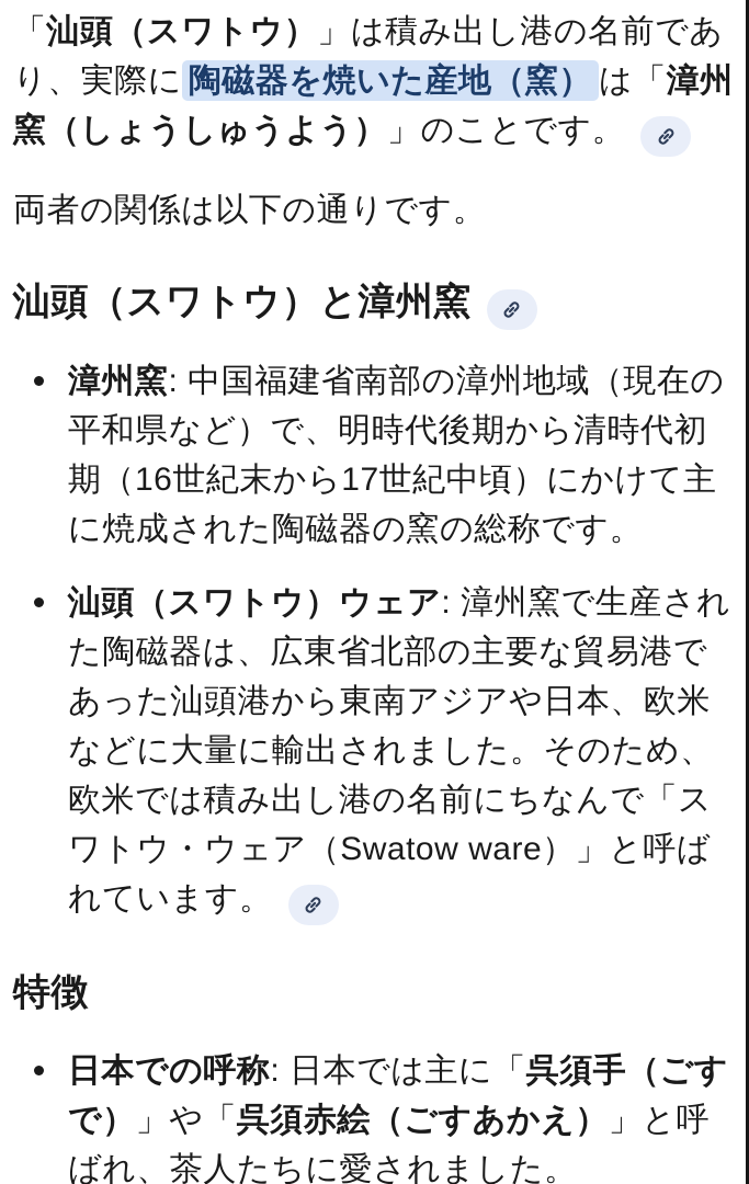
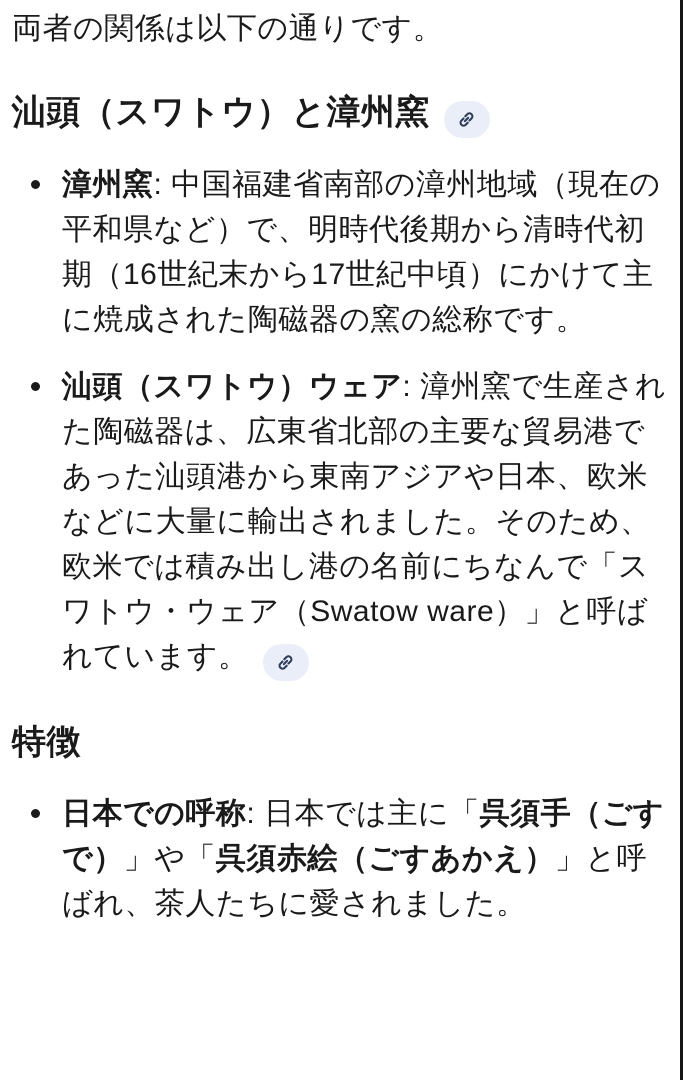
- 「汕頭（スワトウ）」は積み出し港の名前であり、実際に 陶磁器を焼いた産地（窯） は「漳州窯（しょうしゅうよう）」のことです。
  両者の関係は以下の通りです。
  汕頭（スワトウ）と漳州窯
  漳州窯: 中国福建省南部の漳州地域（現在の平和県など）で、明時代後期から清時代初期（16世紀末から17世紀中頃）にかけて主に焼成された陶磁器の窯の総称です。
  汕頭（スワトウ）ウェア: 漳州窯で生産された陶磁器は、広東省北部の主要な貿易港であった汕頭港から東南アジアや日本、欧米などに大量に輸出されました。そのため、欧米では積み出し港の名前にちなんで「スワトウ・ウェア（Swatow ware）」と呼ばれています。
  特徴
  日本での呼称: 日本では主に「呉須手（ごすで）」や「呉須赤絵（ごすあかえ）」と呼ばれ、茶人たちに愛されました。
